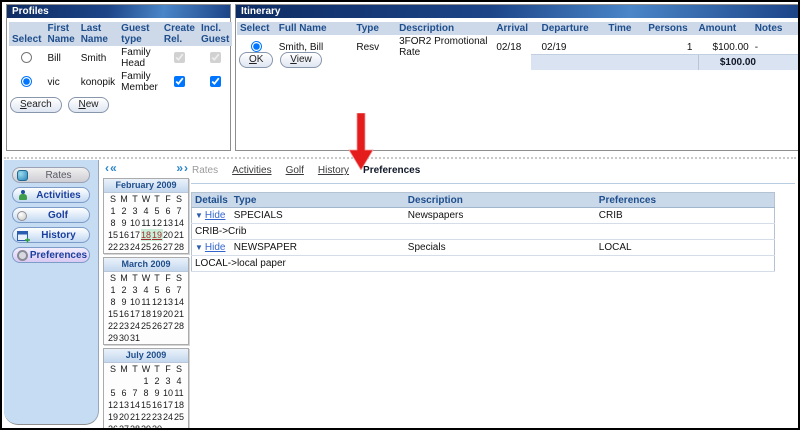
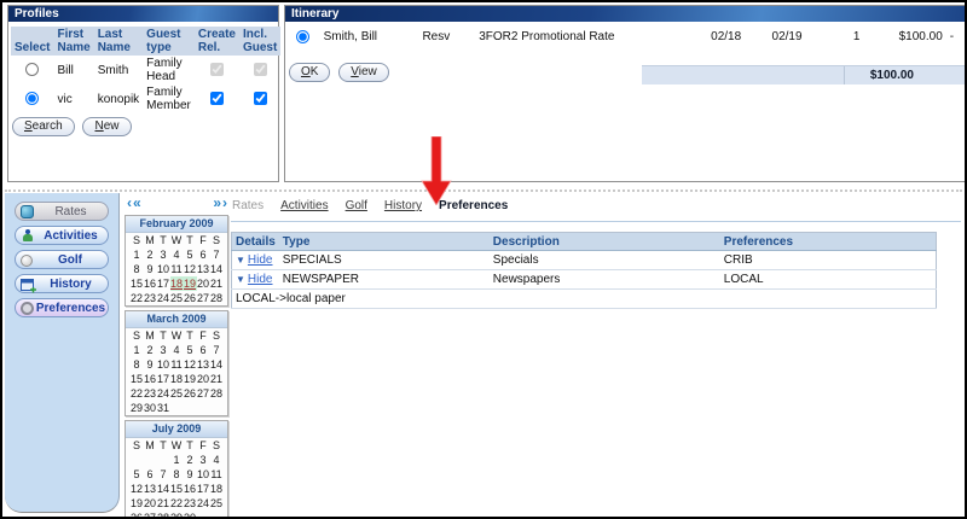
  Profiles
  Select	First Name	Last Name	Guest type	Create Rel.	Incl. Guest
  	Bill	Smith	Family Head
  	vic	konopik	Family Member
  Search New
  Itinerary
- Select	Full Name	Type	Description	Arrival	Departure	Time	Persons	Amount	Notes
  	Smith, Bill	Resv	3FOR2 Promotional Rate	02/18	02/19		1	$100.00	-
  OK View
  $100.00
  Rates
  Activities
  Golf
  History
  Preferences
  ‹«
  »›
  February 2009
  S	M	T	W	T	F	S
  1	2	3	4	5	6	7
  8	9	10	11	12	13	14
  15	16	17	18	19	20	21
  22	23	24	25	26	27	28
  March 2009
  S	M	T	W	T	F	S
  1	2	3	4	5	6	7
  8	9	10	11	12	13	14
  15	16	17	18	19	20	21
  22	23	24	25	26	27	28
  29	30	31
  July 2009
  S	M	T	W	T	F	S
  			1	2	3	4
  5	6	7	8	9	10	11
  12	13	14	15	16	17	18
  19	20	21	22	23	24	25
  Rates
  Activities
  Golf
  History
  Preferences
  Details	Type	Description	Preferences
- ▼ Hide	SPECIALS	Newspapers	CRIB
+ ▼ Hide	SPECIALS	Specials	CRIB
- CRIB->Crib
- ▼ Hide	NEWSPAPER	Specials	LOCAL
+ ▼ Hide	NEWSPAPER	Newspapers	LOCAL
  LOCAL->local paper
